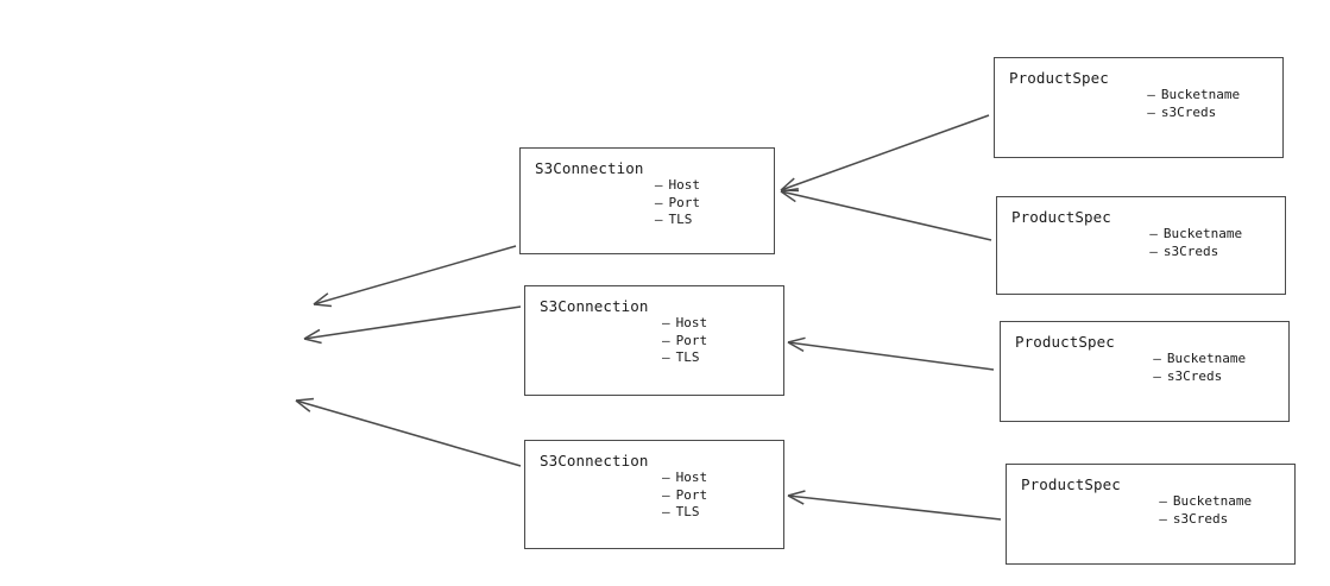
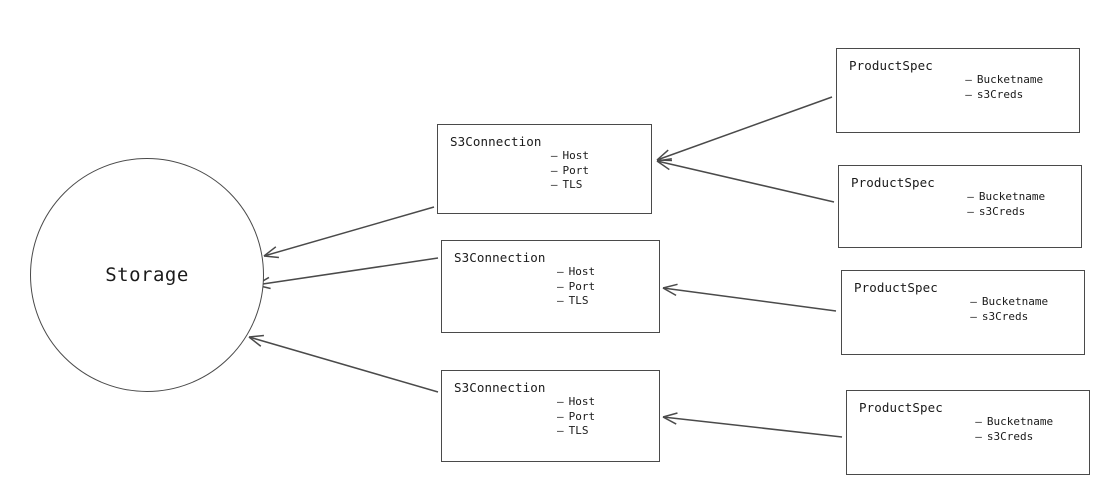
+ Storage
  S3Connection
  – Host
  – Port
  – TLS
  S3Connection
  – Host
  – Port
  – TLS
  S3Connection
  – Host
  – Port
  – TLS
  ProductSpec
  – Bucketname
  – s3Creds
  ProductSpec
  – Bucketname
  – s3Creds
  ProductSpec
  – Bucketname
  – s3Creds
  ProductSpec
  – Bucketname
  – s3Creds
